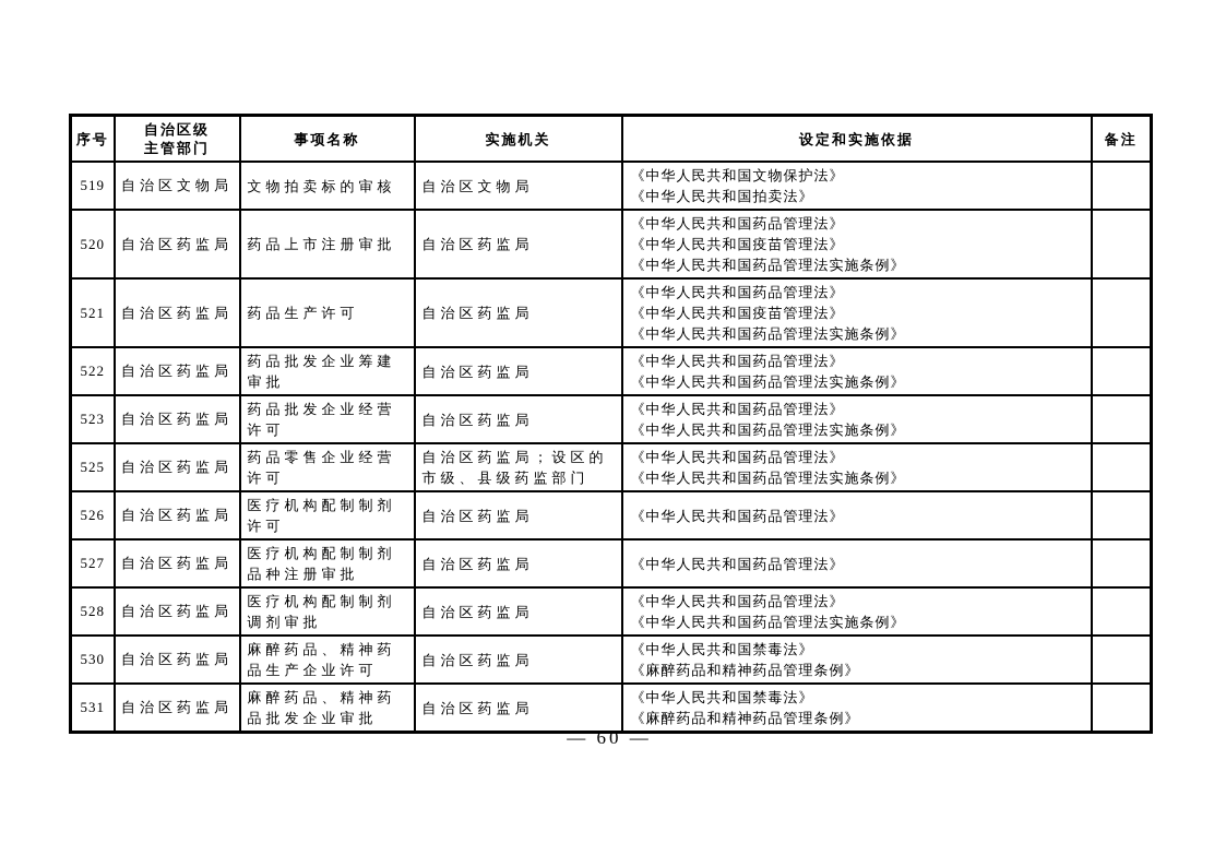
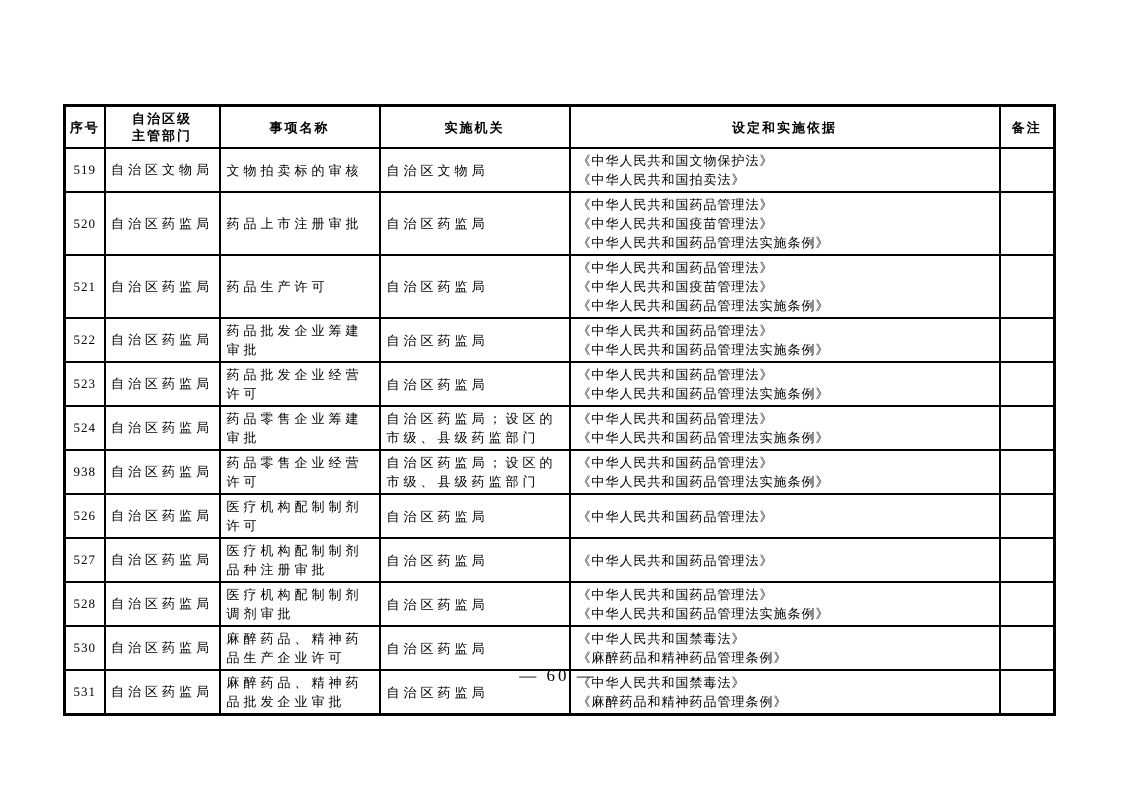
  序号	自治区级 主管部门	事项名称	实施机关	设定和实施依据	备注
  519	自治区文物局	文物拍卖标的审核	自治区文物局	《中华人民共和国文物保护法》《中华人民共和国拍卖法》
  520	自治区药监局	药品上市注册审批	自治区药监局	《中华人民共和国药品管理法》《中华人民共和国疫苗管理法》《中华人民共和国药品管理法实施条例》
  521	自治区药监局	药品生产许可	自治区药监局	《中华人民共和国药品管理法》《中华人民共和国疫苗管理法》《中华人民共和国药品管理法实施条例》
  522	自治区药监局	药品批发企业筹建审批	自治区药监局	《中华人民共和国药品管理法》《中华人民共和国药品管理法实施条例》
  523	自治区药监局	药品批发企业经营许可	自治区药监局	《中华人民共和国药品管理法》《中华人民共和国药品管理法实施条例》
+ 524	自治区药监局	药品零售企业筹建审批	自治区药监局；设区的市级、县级药监部门	《中华人民共和国药品管理法》《中华人民共和国药品管理法实施条例》
- 525	自治区药监局	药品零售企业经营许可	自治区药监局；设区的市级、县级药监部门	《中华人民共和国药品管理法》《中华人民共和国药品管理法实施条例》
+ 938	自治区药监局	药品零售企业经营许可	自治区药监局；设区的市级、县级药监部门	《中华人民共和国药品管理法》《中华人民共和国药品管理法实施条例》
  526	自治区药监局	医疗机构配制制剂许可	自治区药监局	《中华人民共和国药品管理法》
  527	自治区药监局	医疗机构配制制剂品种注册审批	自治区药监局	《中华人民共和国药品管理法》
  528	自治区药监局	医疗机构配制制剂调剂审批	自治区药监局	《中华人民共和国药品管理法》《中华人民共和国药品管理法实施条例》
  530	自治区药监局	麻醉药品、精神药品生产企业许可	自治区药监局	《中华人民共和国禁毒法》《麻醉药品和精神药品管理条例》
  531	自治区药监局	麻醉药品、精神药品批发企业审批	自治区药监局	《中华人民共和国禁毒法》《麻醉药品和精神药品管理条例》
  — 60 —
